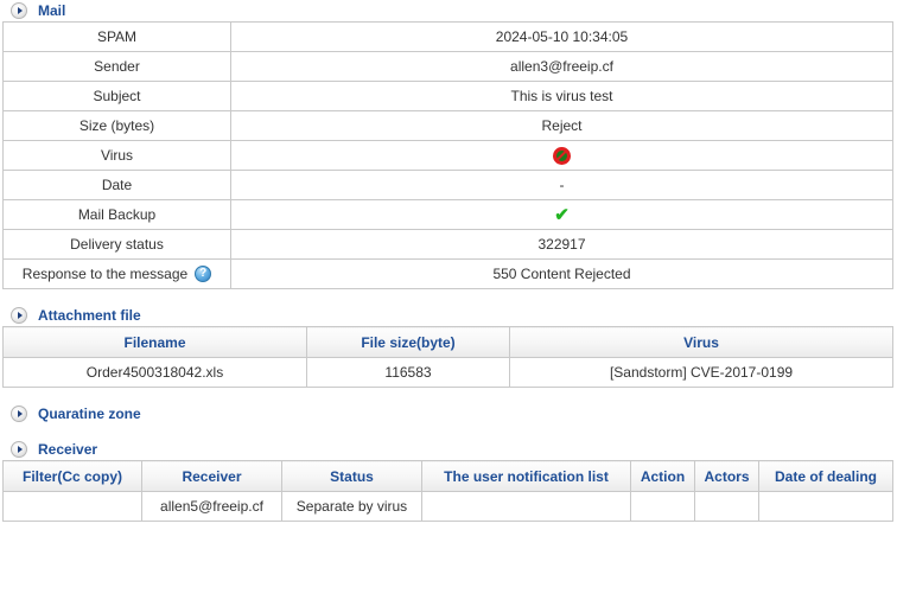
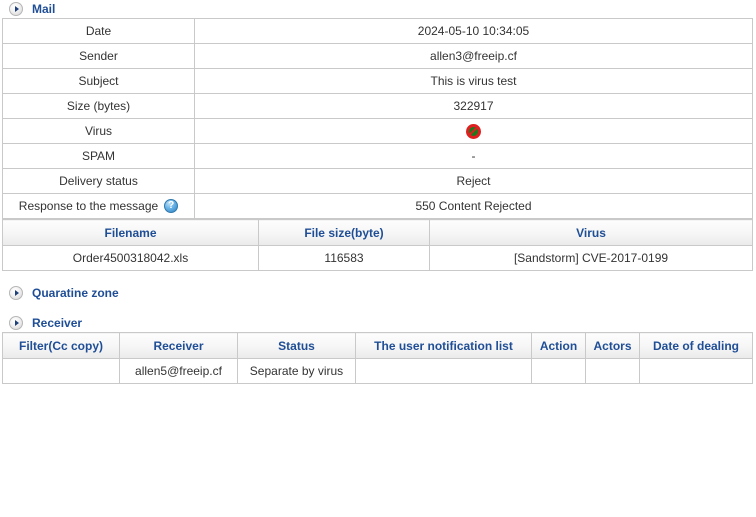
  Mail
- SPAM	2024-05-10 10:34:05
+ Date	2024-05-10 10:34:05
  Sender	allen3@freeip.cf
  Subject	This is virus test
- Size (bytes)	Reject
+ Size (bytes)	322917
  Virus
- Date	-
+ SPAM	-
- Mail Backup	✔
- Delivery status	322917
+ Delivery status	Reject
  Response to the message ?	550 Content Rejected
- Attachment file
  Filename	File size(byte)	Virus
  Order4500318042.xls	116583	[Sandstorm] CVE-2017-0199
  Quaratine zone
  Receiver
  Filter(Cc copy)	Receiver	Status	The user notification list	Action	Actors	Date of dealing
  	allen5@freeip.cf	Separate by virus
